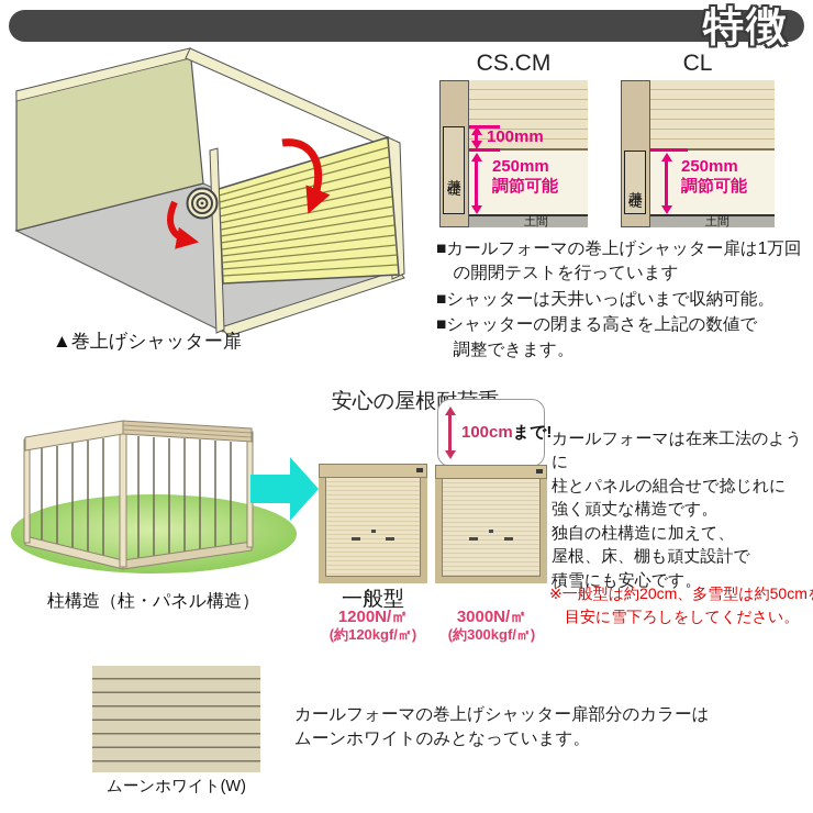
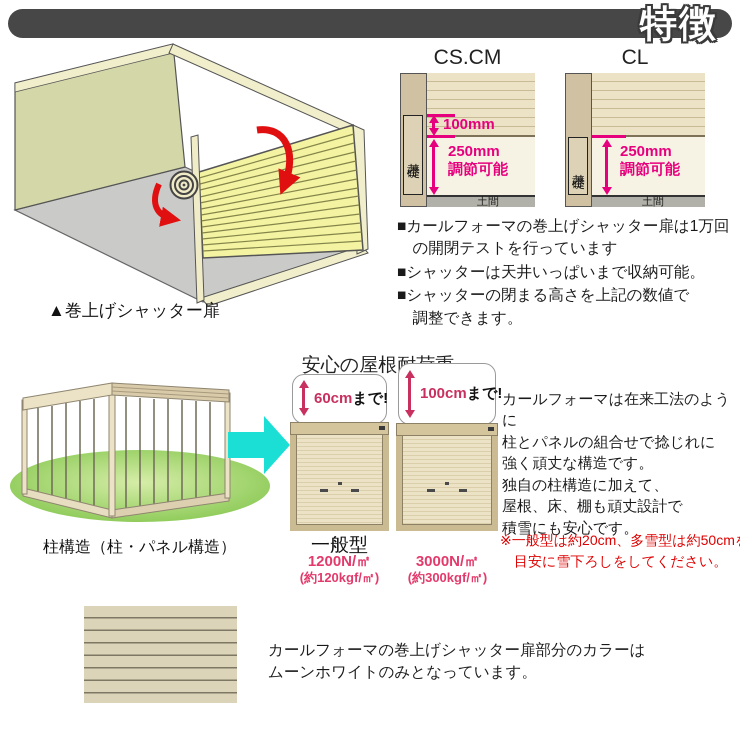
  特徴
  ▲巻上げシャッター扉
  CS.CM
  土間
  100mm
  250mm
  調節可能
  CL
  土間
  250mm
  調節可能
  ■カールフォーマの巻上げシャッター扉は1万回
  の開閉テストを行っています
  ■シャッターは天井いっぱいまで収納可能。
  ■シャッターの閉まる高さを上記の数値で
  調整できます。
  柱構造（柱・パネル構造）
+ 60cmまで!
  一般型
  1200N/㎡
  (約120kgf/㎡)
  100cmまで!
  3000N/㎡
  (約300kgf/㎡)
  カールフォーマは在来工法のように
  柱とパネルの組合せで捻じれに
  強く頑丈な構造です。
  独自の柱構造に加えて、
  屋根、床、棚も頑丈設計で
  積雪にも安心です。
  ※一般型は約20cm、多雪型は約50cm
  目安に雪下ろしをしてください。
- ムーンホワイト(W)
  カールフォーマの巻上げシャッター扉部分のカラーは
  ムーンホワイトのみとなっています。
